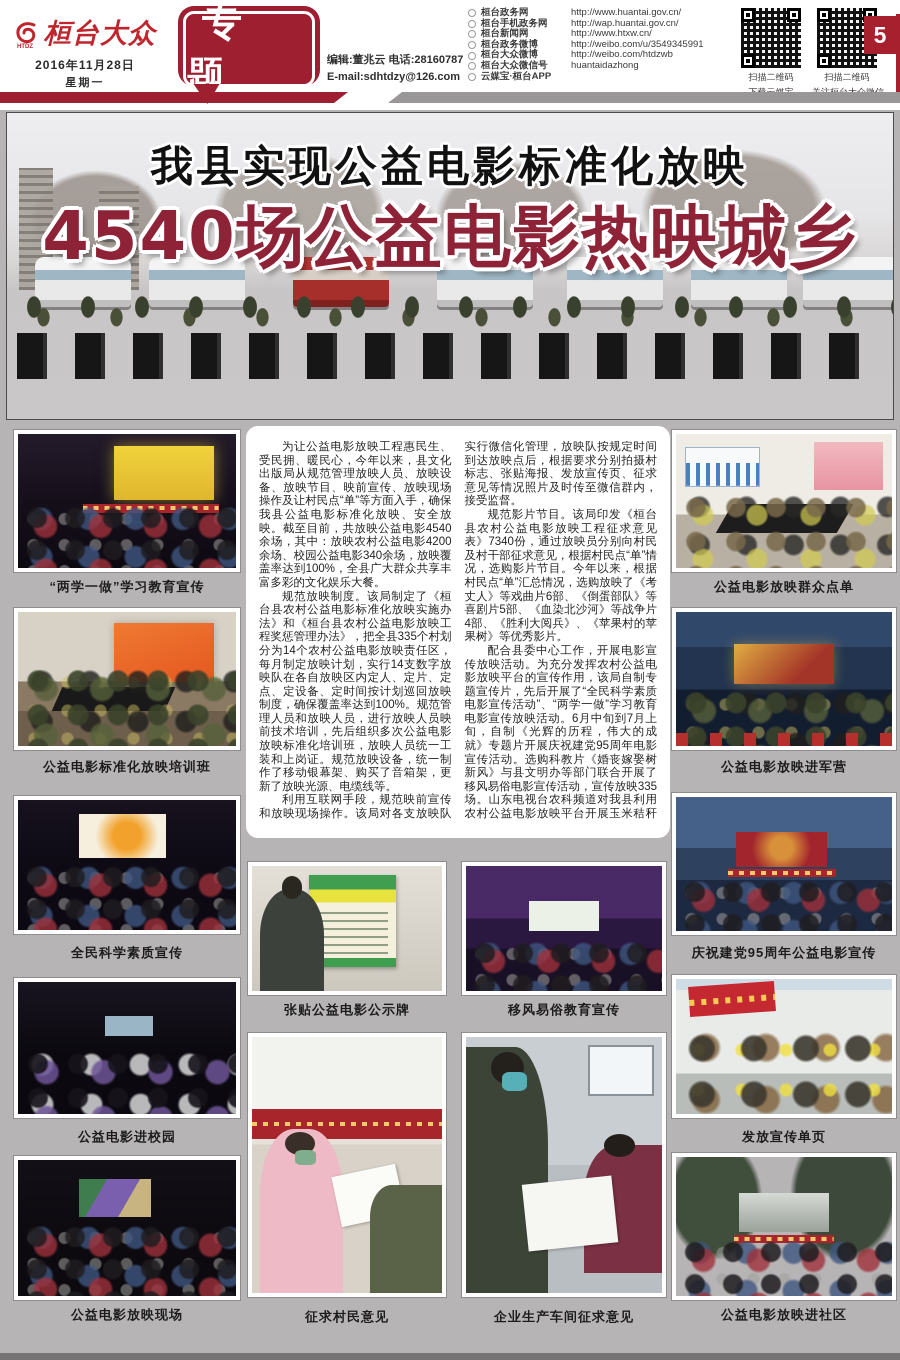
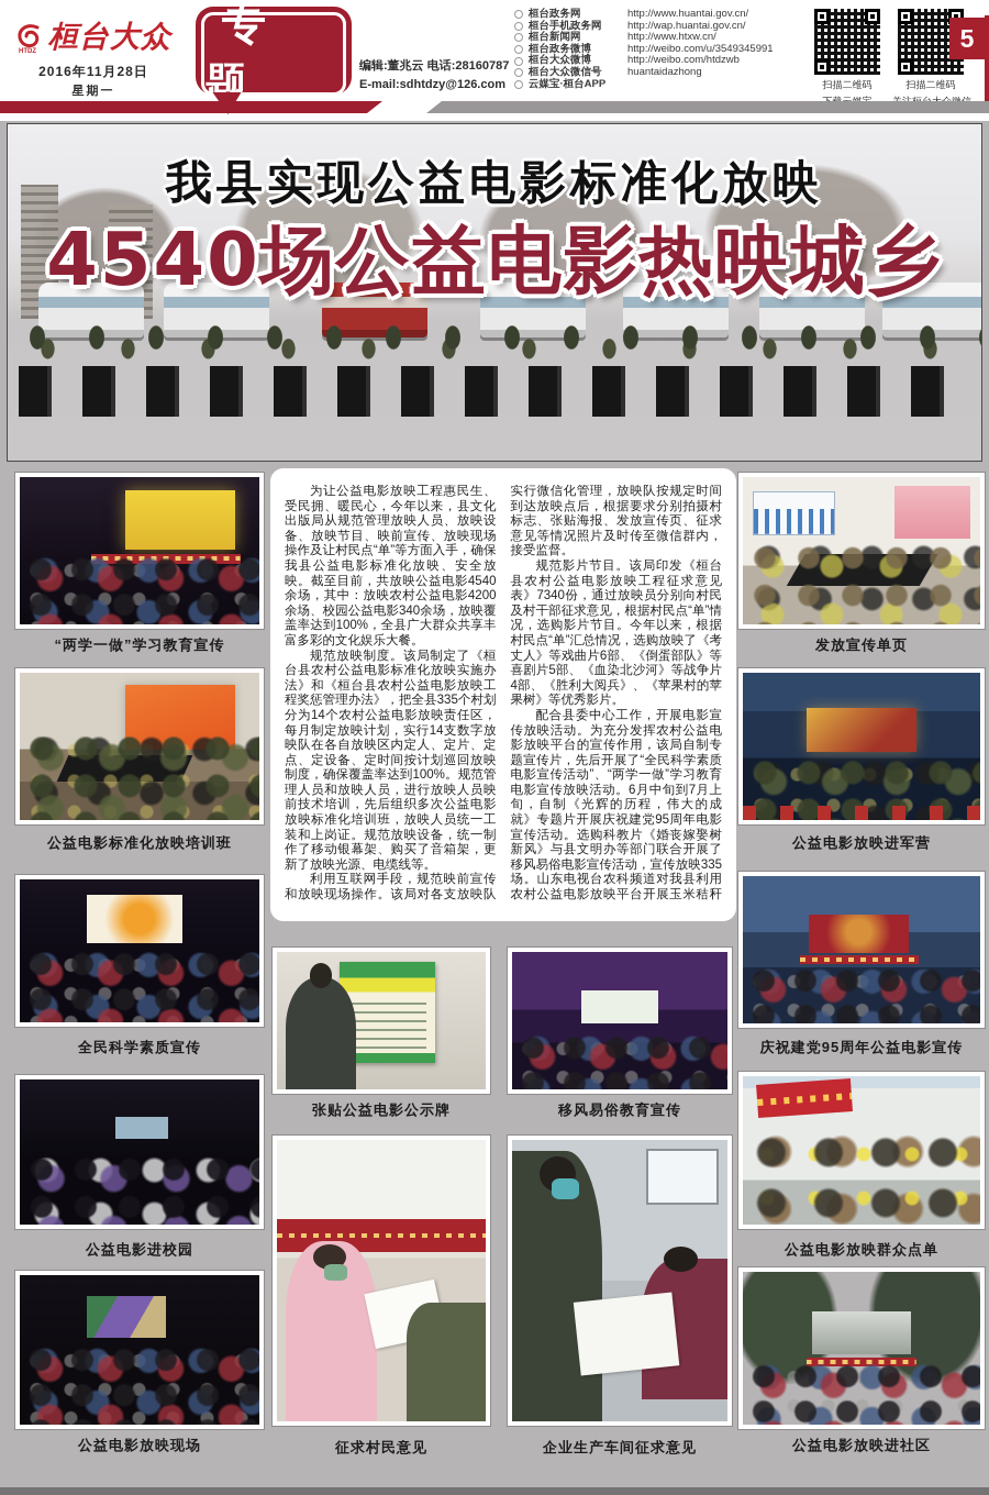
  桓台大众
  2016年11月28日
  星期一
  专题
  编辑:董兆云 电话:28160787
  E-mail:sdhtdzy@126.com
  桓台政务网
  http://www.huantai.gov.cn/
  桓台手机政务网
  http://wap.huantai.gov.cn/
  桓台新闻网
  http://www.htxw.cn/
  桓台政务微博
  http://weibo.com/u/3549345991
  桓台大众微博
  http://weibo.com/htdzwb
  桓台大众微信号
  huantaidazhong
  云媒宝·桓台APP
  扫描二维码
  扫描二维码
  5
  我县实现公益电影标准化放映
  4540场公益电影热映城乡
  “两学一做”学习教育宣传
  公益电影标准化放映培训班
  全民科学素质宣传
  公益电影进校园
  公益电影放映现场
  为让公益电影放映工程惠民生、受民拥、暖民心，今年以来，县文化出版局从规范管理放映人员、放映设备、放映节目、映前宣传、放映现场操作及让村民点“单”等方面入手，确保我县公益电影标准化放映、安全放映。截至目前，共放映公益电影4540余场，其中：放映农村公益电影4200余场、校园公益电影340余场，放映覆盖率达到100%，全县广大群众共享丰富多彩的文化娱乐大餐。
  规范放映制度。该局制定了《桓台县农村公益电影标准化放映实施办法》和《桓台县农村公益电影放映工程奖惩管理办法》，把全县335个村划分为14个农村公益电影放映责任区，每月制定放映计划，实行14支数字放映队在各自放映区内定人、定片、定点、定设备、定时间按计划巡回放映制度，确保覆盖率达到100%。规范管理人员和放映人员，进行放映人员映前技术培训，先后组织多次公益电影放映标准化培训班，放映人员统一工装和上岗证。规范放映设备，统一制作了移动银幕架、购买了音箱架，更新了放映光源、电缆线等。
  利用互联网手段，规范映前宣传和放映现场操作。该局对各支放映队实行微信化管理，放映队按规定时间到达放映点后，根据要求分别拍摄村标志、张贴海报、发放宣传页、征求意见等情况照片及时传至微信群内，接受监督。
  规范影片节目。该局印发《桓台县农村公益电影放映工程征求意见表》7340份，通过放映员分别向村民及村干部征求意见，根据村民点“单”情况，选购影片节目。今年以来，根据村民点“单”汇总情况，选购放映了《考丈人》等戏曲片6部、《倒蛋部队》等喜剧片5部、《血染北沙河》等战争片4部、《胜利大阅兵》、《苹果村的苹果树》等优秀影片。
  配合县委中心工作，开展电影宣传放映活动。为充分发挥农村公益电影放映平台的宣传作用，该局自制专题宣传片，先后开展了“全民科学素质电影宣传活动”、“两学一做”学习教育电影宣传放映活动。6月中旬到7月上旬，自制《光辉的历程，伟大的成就》专题片开展庆祝建党95周年电影宣传活动。选购科教片《婚丧嫁娶树新风》与县文明办等部门联合开展了移风易俗电影宣传活动，宣传放映335场。山东电视台农科频道对我县利用农村公益电影放映平台开展玉米秸秆
  张贴公益电影公示牌
  移风易俗教育宣传
  征求村民意见
  企业生产车间征求意见
- 公益电影放映群众点单
+ 发放宣传单页
  公益电影放映进军营
  庆祝建党95周年公益电影宣传
- 发放宣传单页
+ 公益电影放映群众点单
  公益电影放映进社区
